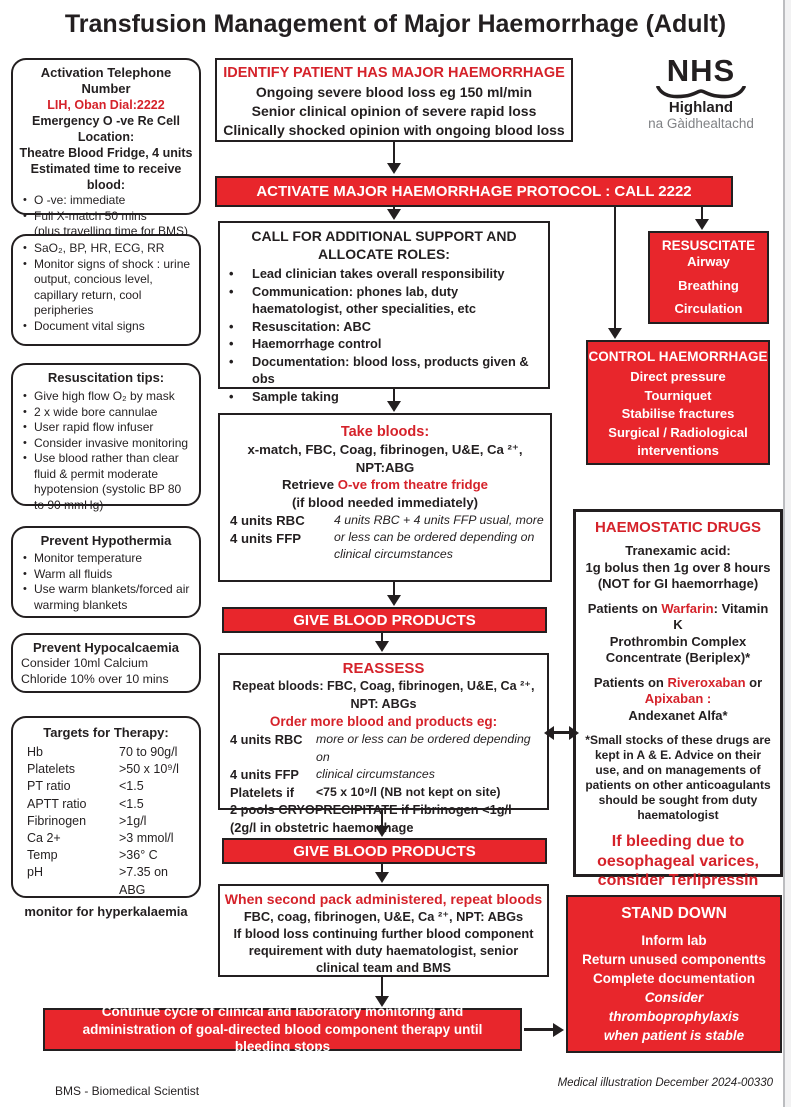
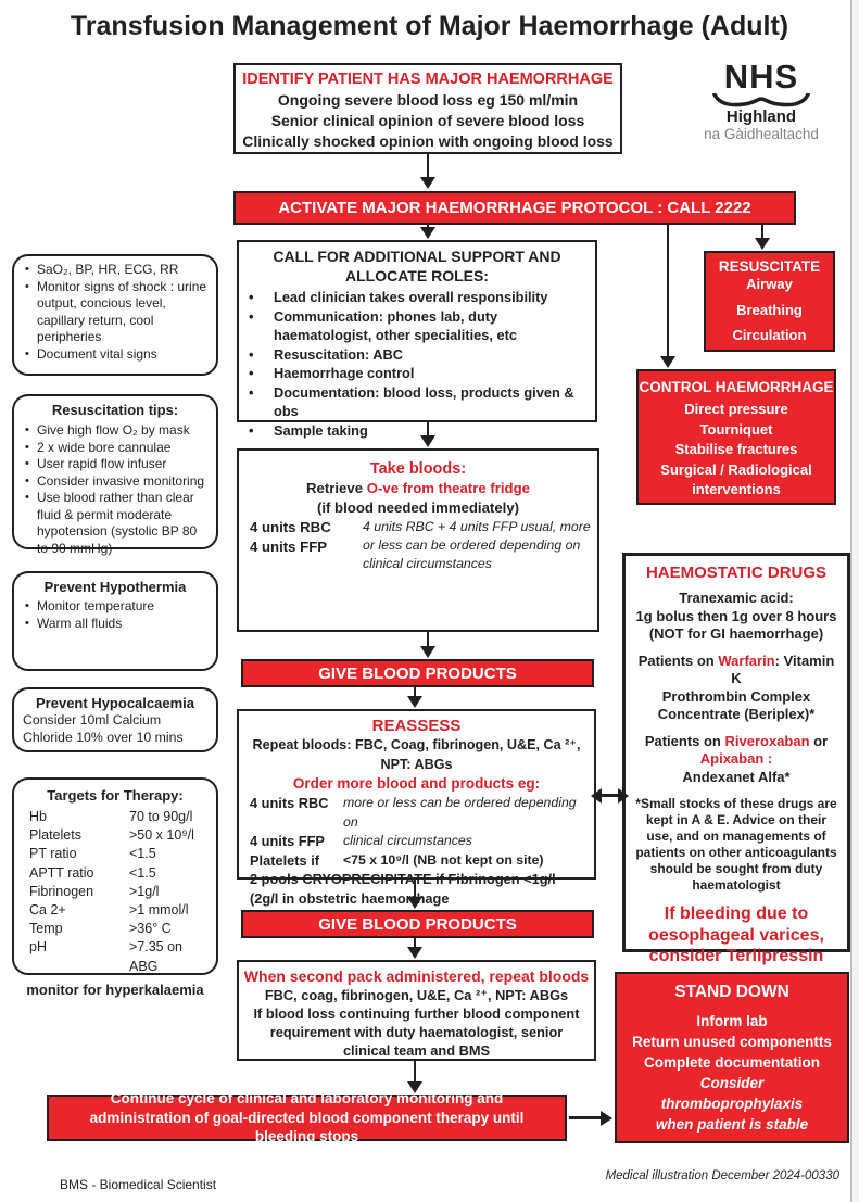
  Transfusion Management of Major Haemorrhage (Adult)
- Activation Telephone Number
- LIH, Oban Dial:2222
- Emergency O -ve Re Cell
- Location:
- Theatre Blood Fridge, 4 units
- Estimated time to receive blood:
- O -ve: immediate
- Full X-match 50 mins
- (plus travelling time for BMS)
  SaO₂, BP, HR, ECG, RR
  Monitor signs of shock : urine output, concious level, capillary return, cool peripheries
  Document vital signs
  Resuscitation tips:
  Give high flow O₂ by mask
  2 x wide bore cannulae
  User rapid flow infuser
  Consider invasive monitoring
  Use blood rather than clear fluid & permit moderate hypotension (systolic BP 80 to 90 mmHg)
  Prevent Hypothermia
  Monitor temperature
  Warm all fluids
- Use warm blankets/forced air warming blankets
  Prevent Hypocalcaemia
  Consider 10ml Calcium Chloride 10% over 10 mins
  Targets for Therapy:
  Hb
  70 to 90g/l
  Platelets
  >50 x 10⁹/l
  PT ratio
  <1.5
  APTT ratio
  <1.5
  Fibrinogen
  >1g/l
  Ca 2+
- >3 mmol/l
+ >1 mmol/l
  Temp
  >36° C
  pH
  >7.35 on ABG
  monitor for hyperkalaemia
  IDENTIFY PATIENT HAS MAJOR HAEMORRHAGE
  Ongoing severe blood loss eg 150 ml/min
- Senior clinical opinion of severe rapid loss
+ Senior clinical opinion of severe blood loss
  Clinically shocked opinion with ongoing blood loss
  ACTIVATE MAJOR HAEMORRHAGE PROTOCOL : CALL 2222
  CALL FOR ADDITIONAL SUPPORT AND ALLOCATE ROLES:
  Lead clinician takes overall responsibility
  Communication: phones lab, duty haematologist, other specialities, etc
  Resuscitation: ABC
  Haemorrhage control
  Documentation: blood loss, products given & obs
  Sample taking
  Take bloods:
- x-match, FBC, Coag, fibrinogen, U&E, Ca ²⁺, NPT:ABG
  Retrieve O-ve from theatre fridge
  (if blood needed immediately)
  4 units RBC
  4 units FFP
  4 units RBC + 4 units FFP usual, more or less can be ordered depending on clinical circumstances
  GIVE BLOOD PRODUCTS
  REASSESS
  Repeat bloods: FBC, Coag, fibrinogen, U&E, Ca ²⁺, NPT: ABGs
  Order more blood and products eg:
  4 units RBC
  more or less can be ordered depending on
  4 units FFP
  clinical circumstances
  Platelets if
  <75 x 10⁹/l (NB not kept on site)
  2 pools CRYOPRECIPITATE if Fibrinogen <1g/l
  (2g/l in obstetric haemoage
  GIVE BLOOD PRODUCTS
  When second pack administered, repeat bloods
  FBC, coag, fibrinogen, U&E, Ca ²⁺, NPT: ABGs
  If blood loss continuing further blood component requirement with duty haematologist, senior clinical team and BMS
  Continue cycle of clinical and laboratory monitoring and administration of goal-directed blood component therapy until bleeding stops
  NHS
  Highland
  na Gàidhealtachd
  RESUSCITATE
  Airway
  Breathing
  Circulation
  CONTROL HAEMORRHAGE
  Direct pressure
  Tourniquet
  Stabilise fractures
  Surgical / Radiological interventions
  HAEMOSTATIC DRUGS
  Tranexamic acid:
  1g bolus then 1g over 8 hours
  (NOT for GI haemorrhage)
  Patients on Warfarin: Vitamin K
  Prothrombin Complex
  Concentrate (Beriplex)*
  Patients on Riveroxaban or
  Apixaban :
  Andexanet Alfa*
  *Small stocks of these drugs are kept in A & E. Advice on their use, and on managements of patients on other anticoagulants should be sought from duty haematologist
  If bleeding due to oesophageal varices, consider Terlipressin
  STAND DOWN
  Inform lab
  Return unused componentts
  Complete documentation
  Consider thromboprophylaxis when patient is stable
  BMS - Biomedical Scientist
  Medical illustration December 2024-00330
